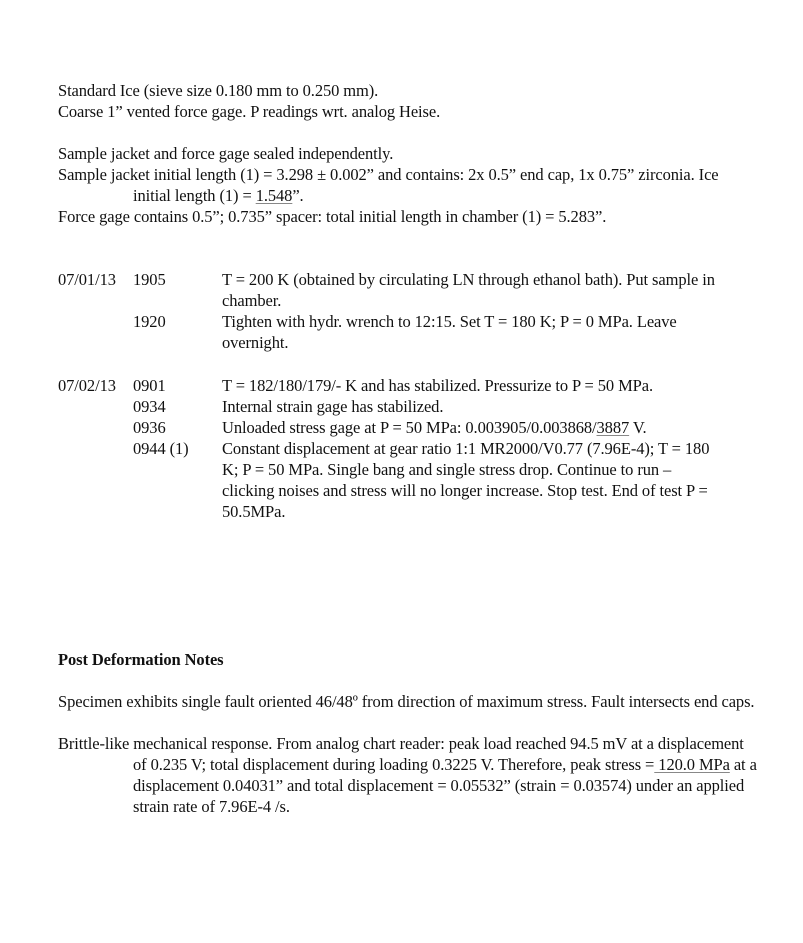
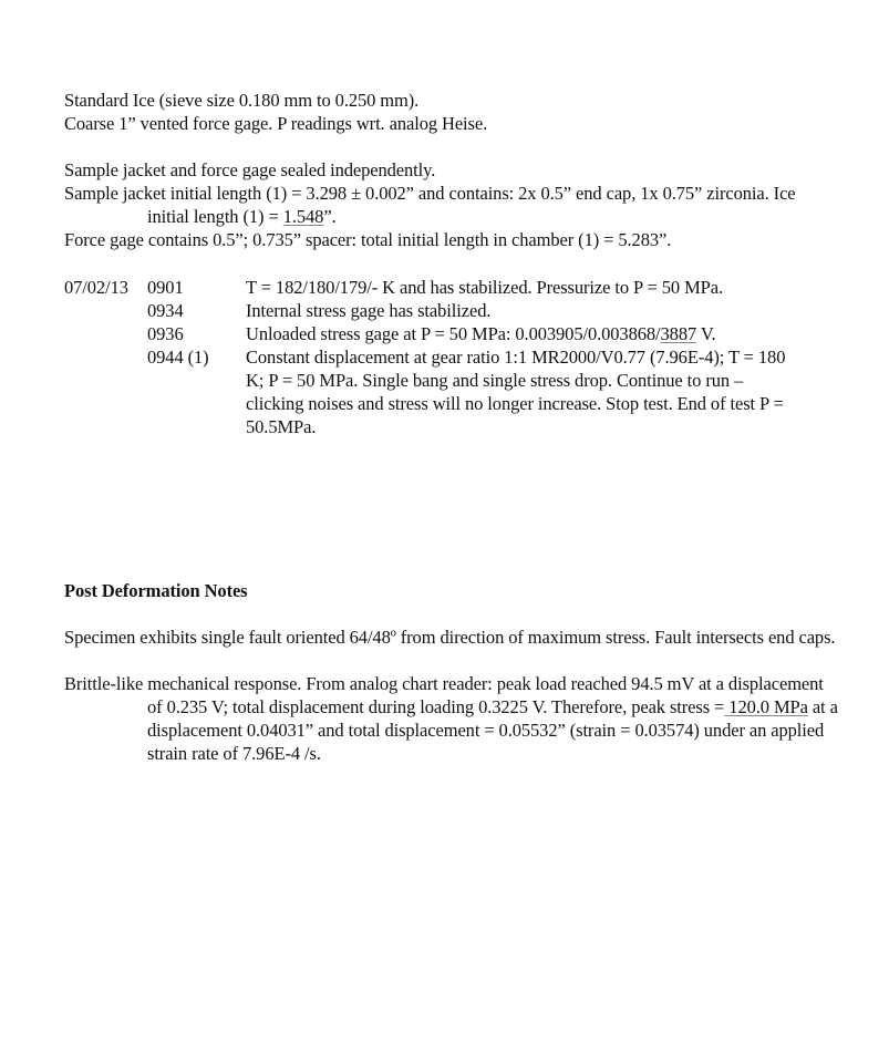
  Standard Ice (sieve size 0.180 mm to 0.250 mm).
  Coarse 1” vented force gage. P readings wrt. analog Heise.
  Sample jacket and force gage sealed independently.
  Sample jacket initial length (1) = 3.298 ± 0.002” and contains: 2x 0.5” end cap, 1x 0.75” zirconia. Ice initial length (1) = 1.548”.
  Force gage contains 0.5”; 0.735” spacer: total initial length in chamber (1) = 5.283”.
- 07/01/13	1905	T = 200 K (obtained by circulating LN through ethanol bath). Put sample in chamber.
- 	1920	Tighten with hydr. wrench to 12:15. Set T = 180 K; P = 0 MPa. Leave overnight.
  07/02/13	0901	T = 182/180/179/- K and has stabilized. Pressurize to P = 50 MPa.
- 	0934	Internal strain gage has stabilized.
+ 	0934	Internal stress gage has stabilized.
  	0936	Unloaded stress gage at P = 50 MPa: 0.003905/0.003868/3887 V.
  	0944 (1)	Constant displacement at gear ratio 1:1 MR2000/V0.77 (7.96E-4); T = 180 K; P = 50 MPa. Single bang and single stress drop. Continue to run – clicking noises and stress will no longer increase. Stop test. End of test P = 50.5MPa.
  Post Deformation Notes
- Specimen exhibits single fault oriented 46/48º from direction of maximum stress. Fault intersects end caps.
+ Specimen exhibits single fault oriented 64/48º from direction of maximum stress. Fault intersects end caps.
  Brittle-like mechanical response. From analog chart reader: peak load reached 94.5 mV at a displacement of 0.235 V; total displacement during loading 0.3225 V. Therefore, peak stress = 120.0 MPa at a displacement 0.04031” and total displacement = 0.05532” (strain = 0.03574) under an applied strain rate of 7.96E-4 /s.
